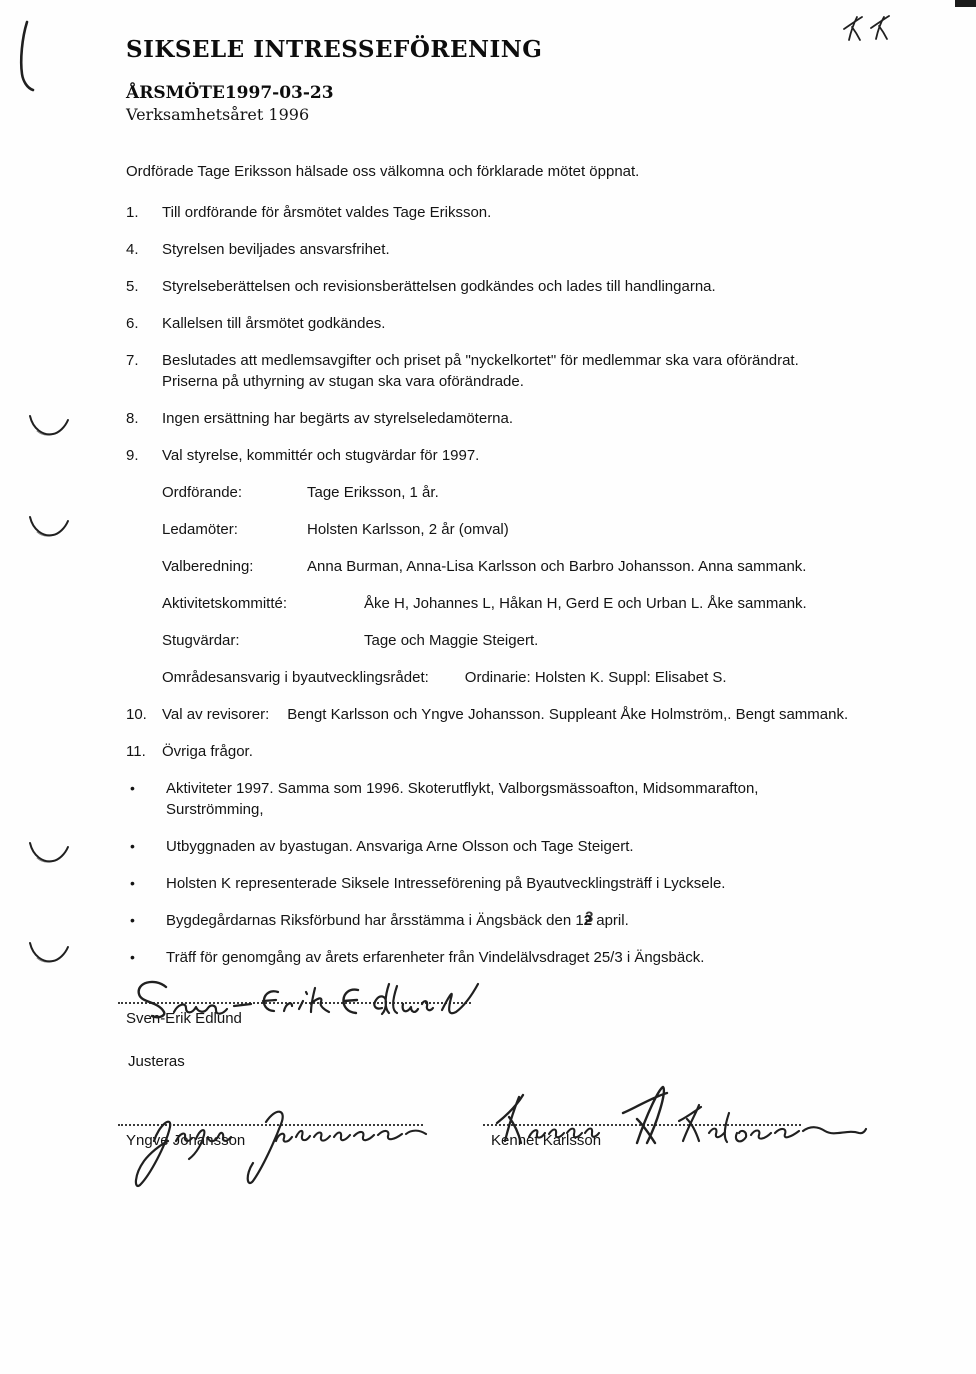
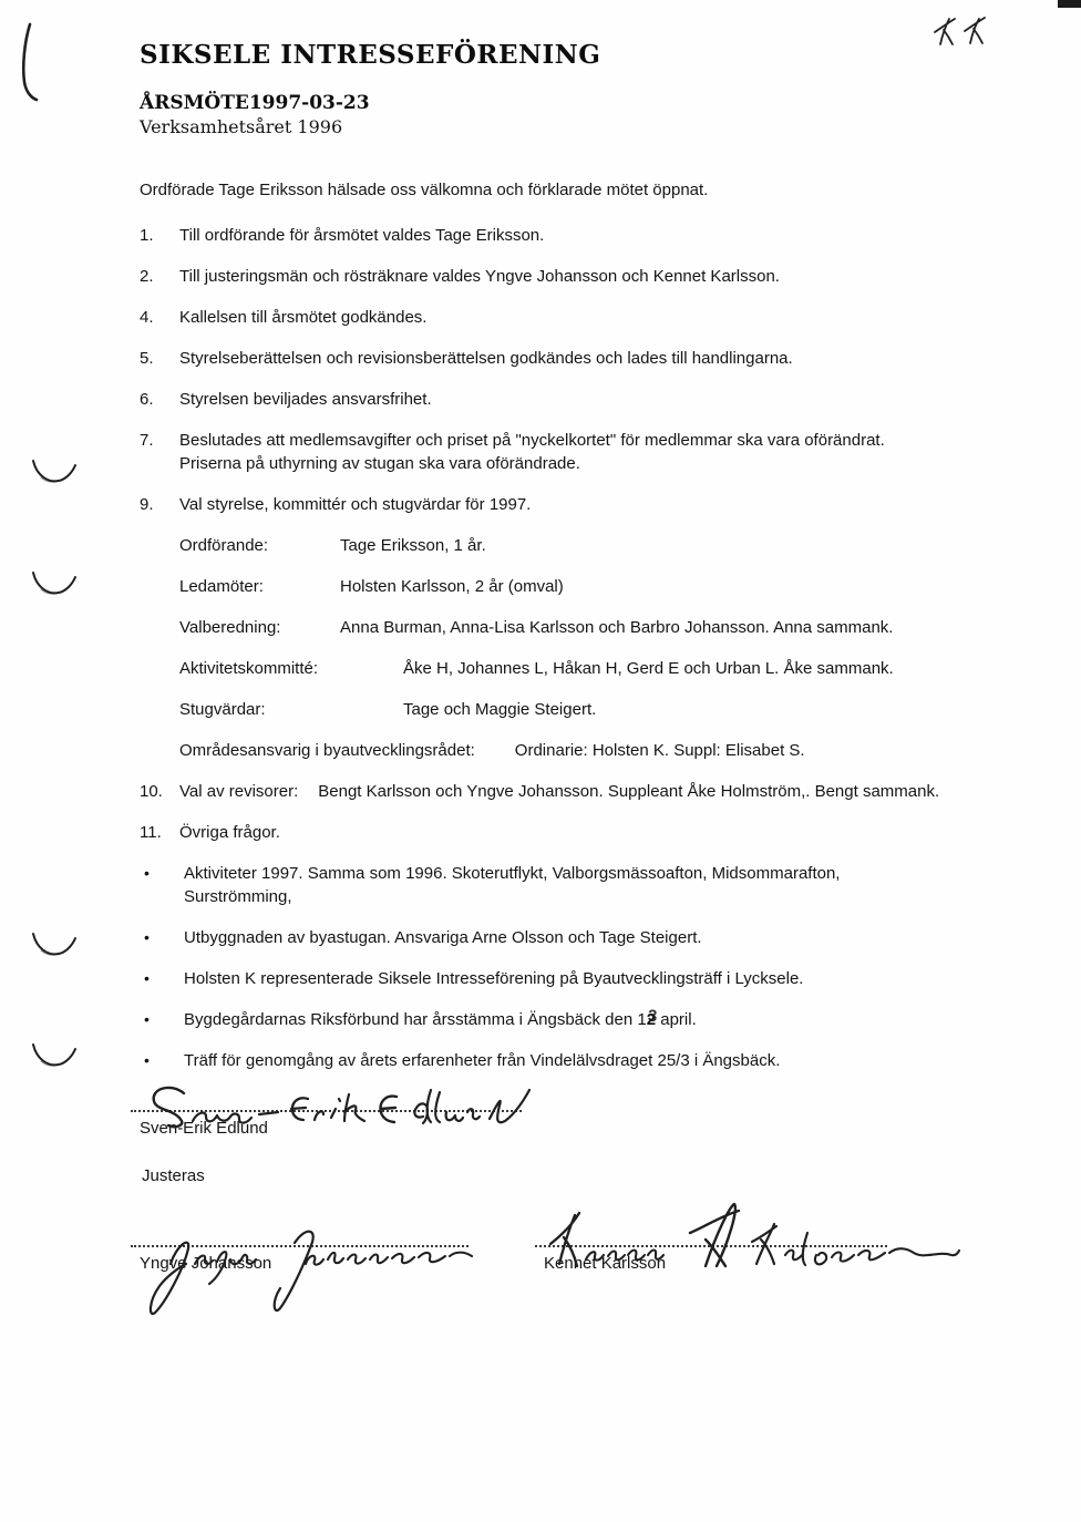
  SIKSELE INTRESSEFÖRENING
  ÅRSMÖTE1997-03-23
  Verksamhetsåret 1996
  Ordförade Tage Eriksson hälsade oss välkomna och förklarade mötet öppnat.
  1.
  Till ordförande för årsmötet valdes Tage Eriksson.
+ 2.
+ Till justeringsmän och rösträknare valdes Yngve Johansson och Kennet Karlsson.
  4.
- Styrelsen beviljades ansvarsfrihet.
+ Kallelsen till årsmötet godkändes.
  5.
  Styrelseberättelsen och revisionsberättelsen godkändes och lades till handlingarna.
  6.
- Kallelsen till årsmötet godkändes.
+ Styrelsen beviljades ansvarsfrihet.
  7.
  Beslutades att medlemsavgifter och priset på "nyckelkortet" för medlemmar ska vara oförändrat.
  Priserna på uthyrning av stugan ska vara oförändrade.
- 8.
- Ingen ersättning har begärts av styrelseledamöterna.
  9.
  Val styrelse, kommittér och stugvärdar för 1997.
  Ordförande:
  Tage Eriksson, 1 år.
  Ledamöter:
  Holsten Karlsson, 2 år (omval)
  Valberedning:
  Anna Burman, Anna-Lisa Karlsson och Barbro Johansson. Anna sammank.
  Aktivitetskommitté:
  Åke H, Johannes L, Håkan H, Gerd E och Urban L. Åke sammank.
  Stugvärdar:
  Tage och Maggie Steigert.
  Områdesansvarig i byautvecklingsrådet:
  Ordinarie: Holsten K. Suppl: Elisabet S.
  10.
  Val av revisorer:
  Bengt Karlsson och Yngve Johansson. Suppleant Åke Holmström,. Bengt sammank.
  11.
  Övriga frågor.
  •
  Aktiviteter 1997. Samma som 1996. Skoterutflykt, Valborgsmässoafton, Midsommarafton,
  Surströmming,
  •
  Utbyggnaden av byastugan. Ansvariga Arne Olsson och Tage Steigert.
  •
  Holsten K representerade Siksele Intresseförening på Byautvecklingsträff i Lycksele.
  •
  Bygdegårdarnas Riksförbund har årsstämma i Ängsbäck den 12
  april.
  •
  Träff för genomgång av årets erfarenheter från Vindelälvsdraget 25/3 i Ängsbäck.
  Sven-Erik Edlund
  Justeras
  Yngvehason
  Knnet Karlsson
